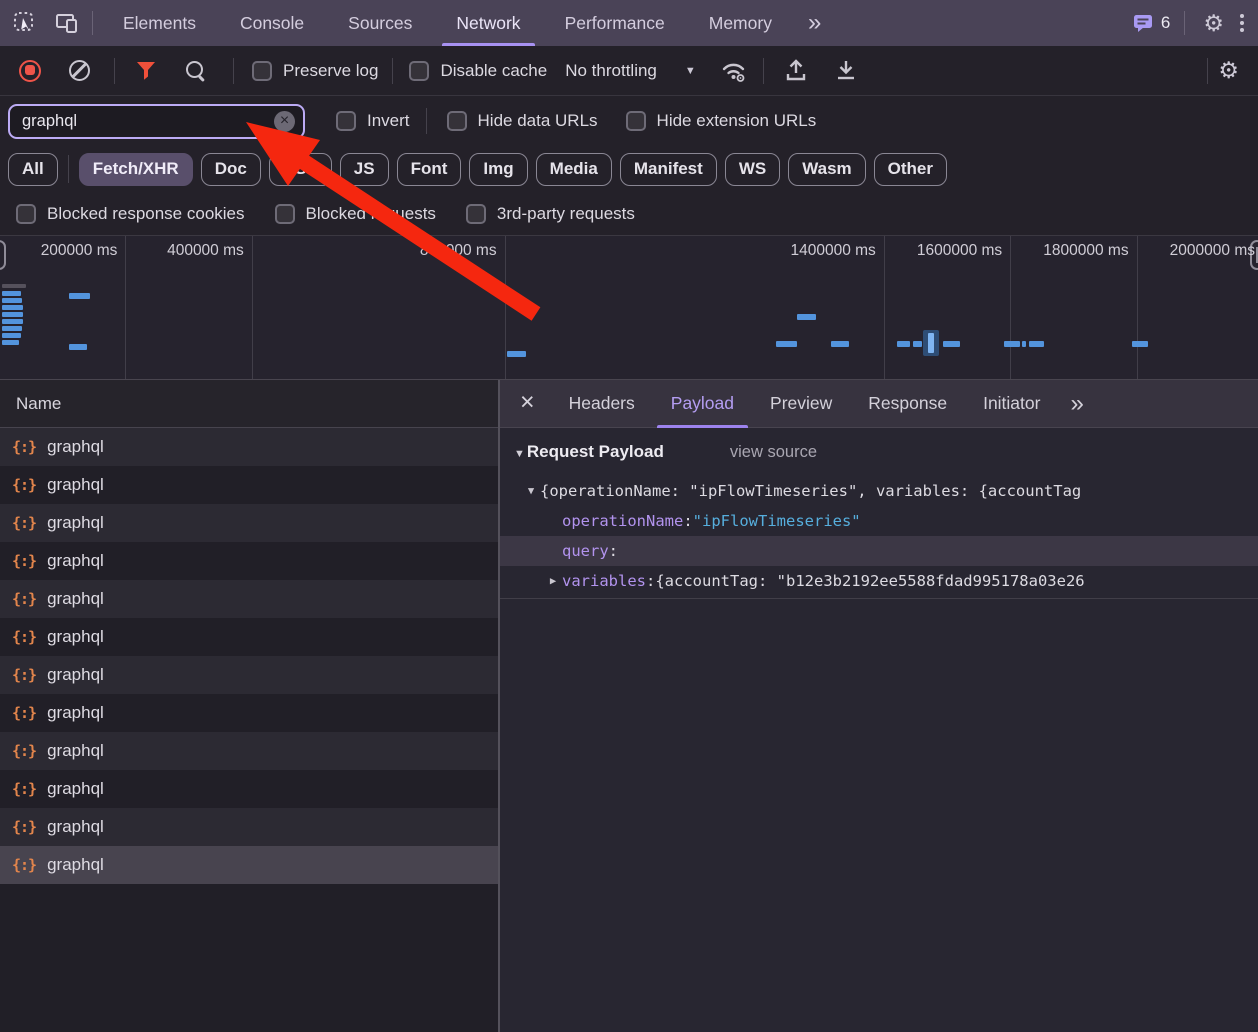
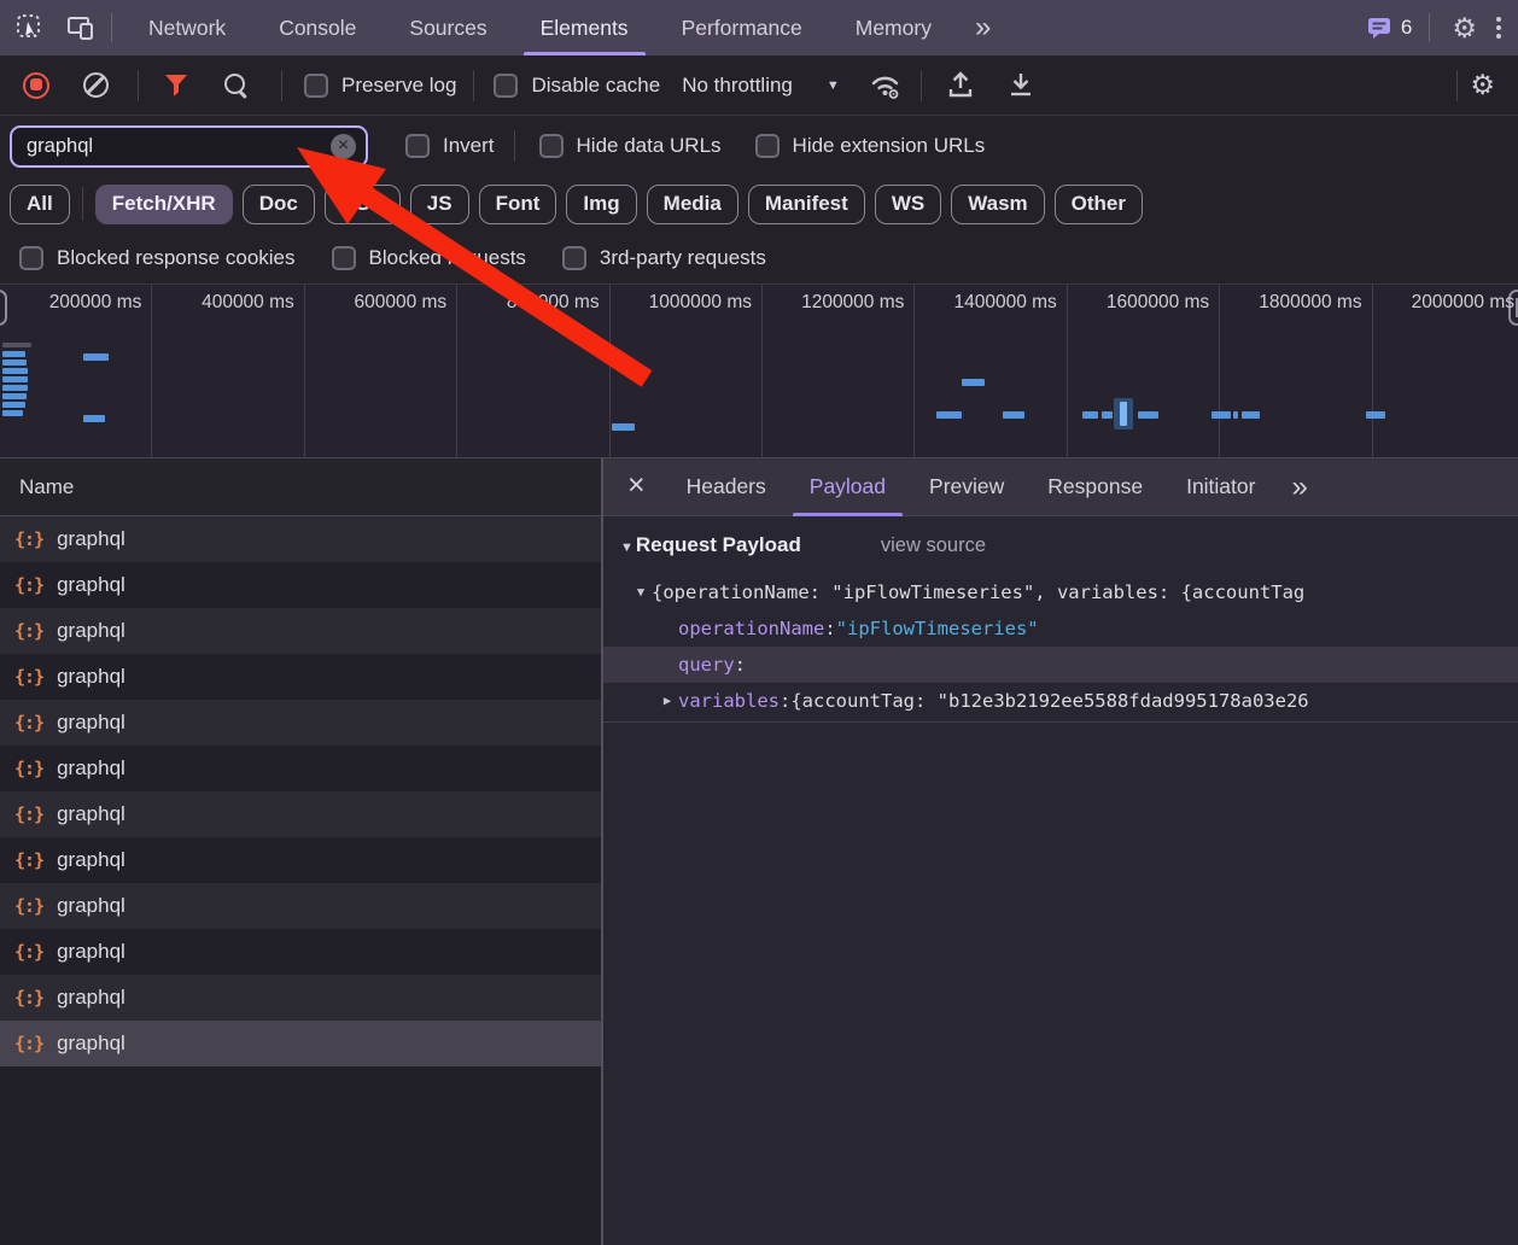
- Elements
+ Network
  Console
  Sources
- Network
+ Elements
  Performance
  Memory
  »
  6
  ⚙
  Preserve log
  Disable cache
  No throttling
  ▼
  ⚙
  graphql
  ×
  Invert
  Hide data URLs
  Hide extension URLs
  All
  Fetch/XHR
  Doc
  JS
  Font
  Img
  Media
  Manifest
  WS
  Wasm
  Other
  Blocked response cookies
  Blockeduests
  3rd-party requests
  200000 ms
  400000 ms
+ 600000 ms
+ 1000000 ms
+ 1200000 ms
  1400000 ms
  1600000 ms
  1800000 ms
  2000000 ms
  Name
  {:}
  graphql
  {:}
  graphql
  {:}
  graphql
  {:}
  graphql
  {:}
  graphql
  {:}
  graphql
  {:}
  graphql
  {:}
  graphql
  {:}
  graphql
  {:}
  graphql
  {:}
  graphql
  {:}
  graphql
  ×
  Headers
  Payload
  Preview
  Response
  Initiator
  »
  ▼
  Request Payload
  view source
  ▼
  {operationName: "ipFlowTimeseries", variables: {accountTag
  operationName
  :
  "ipFlowTimeseries"
  query
  :
  ▶
  variables
  :
  {accountTag: "b12e3b2192ee5588fdad995178a03e26
